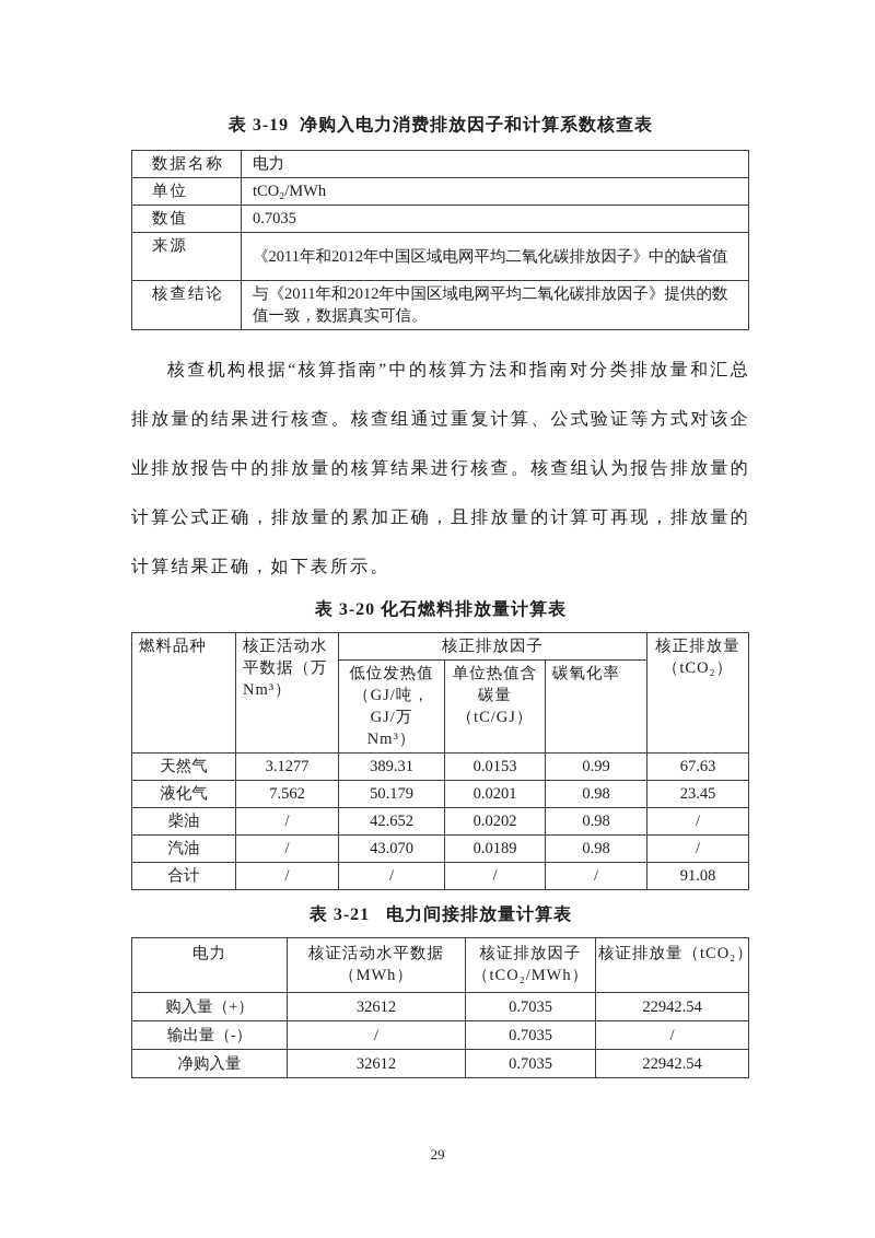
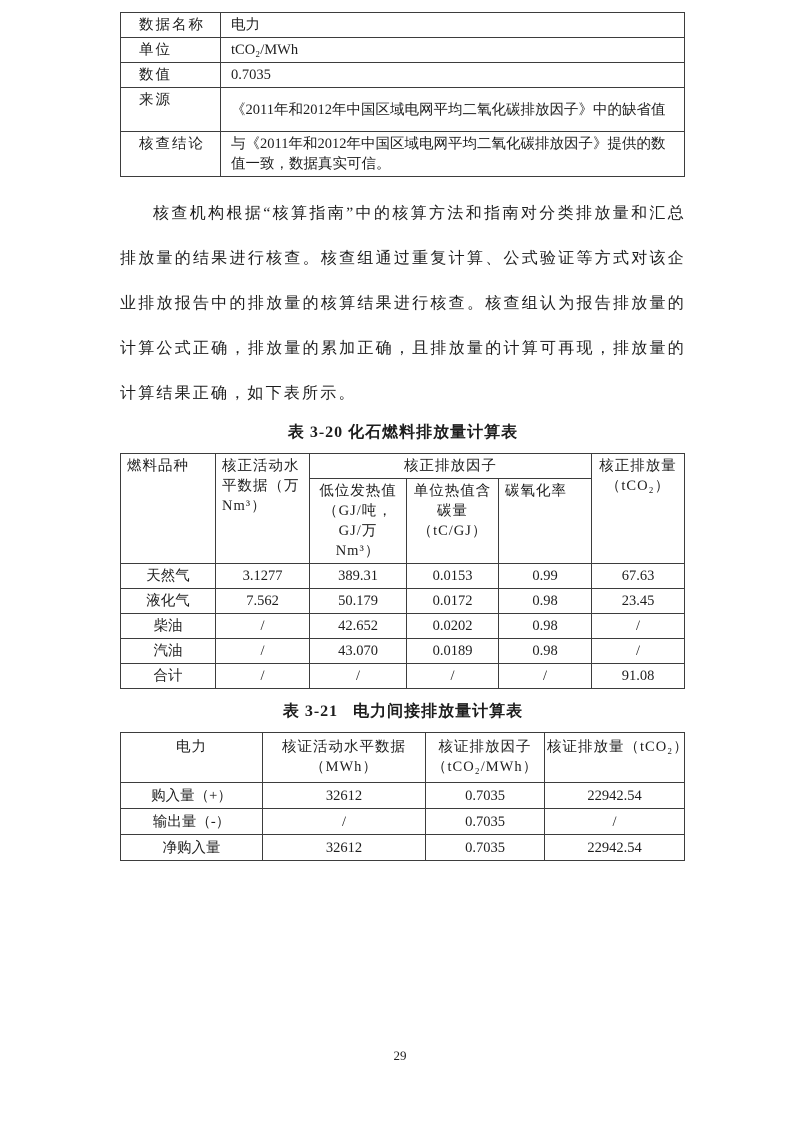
- 表 3-19 净购入电力消费排放因子和计算系数核查表
  数据名称	电力
  单位	tCO₂/MWh
  数值	0.7035
  来源	《2011年和2012年中国区域电网平均二氧化碳排放因子》中的缺省值
  核查结论	与《2011年和2012年中国区域电网平均二氧化碳排放因子》提供的数值一致，数据真实可信。
  核查机构根据“核算指南”中的核算方法和指南对分类排放量和汇总排放量的结果进行核查。核查组通过重复计算、公式验证等方式对该企业排放报告中的排放量的核算结果进行核查。核查组认为报告排放量的计算公式正确，排放量的累加正确，且排放量的计算可再现，排放量的计算结果正确，如下表所示。
  表 3-20 化石燃料排放量计算表
  燃料品种	核正活动水平数据（万Nm³）	核正排放因子	核正排放量（tCO₂）
  低位发热值（GJ/吨，GJ/万 Nm³）	单位热值含碳量（tC/GJ）	碳氧化率
  天然气	3.1277	389.31	0.0153	0.99	67.63
- 液化气	7.562	50.179	0.0201	0.98	23.45
+ 液化气	7.562	50.179	0.0172	0.98	23.45
  柴油	/	42.652	0.0202	0.98	/
  汽油	/	43.070	0.0189	0.98	/
  合计	/	/	/	/	91.08
  表 3-21 电力间接排放量计算表
  电力	核证活动水平数据（MWh）	核证排放因子（tCO₂/MWh）	核证排放量（tCO₂）
  购入量（+）	32612	0.7035	22942.54
  输出量（-）	/	0.7035	/
  净购入量	32612	0.7035	22942.54
  29
